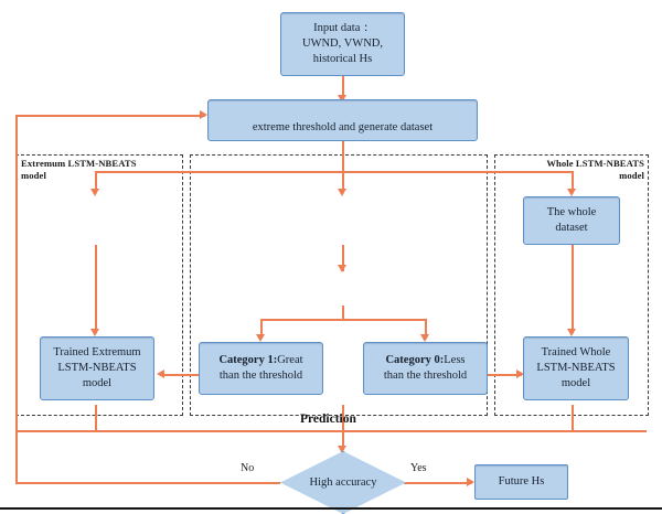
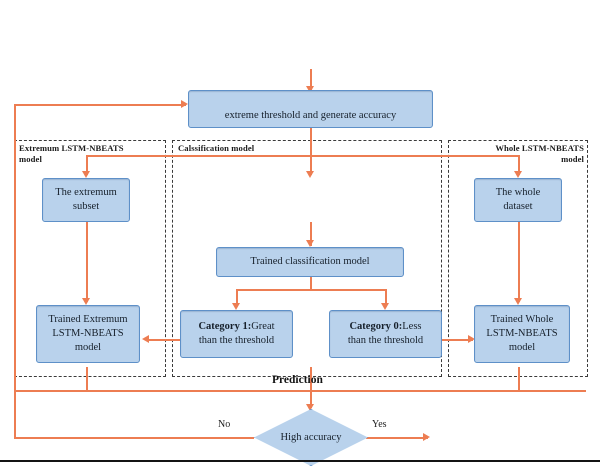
  Extremum LSTM-NBEATS
  model
+ Calssification model
  Whole LSTM-NBEATS
  model
  Prediction
  No
  Yes
- Input data：
- UWND, VWND,
- historical Hs
- extreme threshold and generate dataset
+ extreme threshold and generate accuracy
+ The extremum
+ subset
  The whole
  dataset
+ Trained classification model
  Category 1:Great
  than the threshold
  Category 0:Less
  than the threshold
  Trained Extremum
  LSTM-NBEATS
  model
  Trained Whole
  LSTM-NBEATS
  model
  High accuracy
- Future Hs
